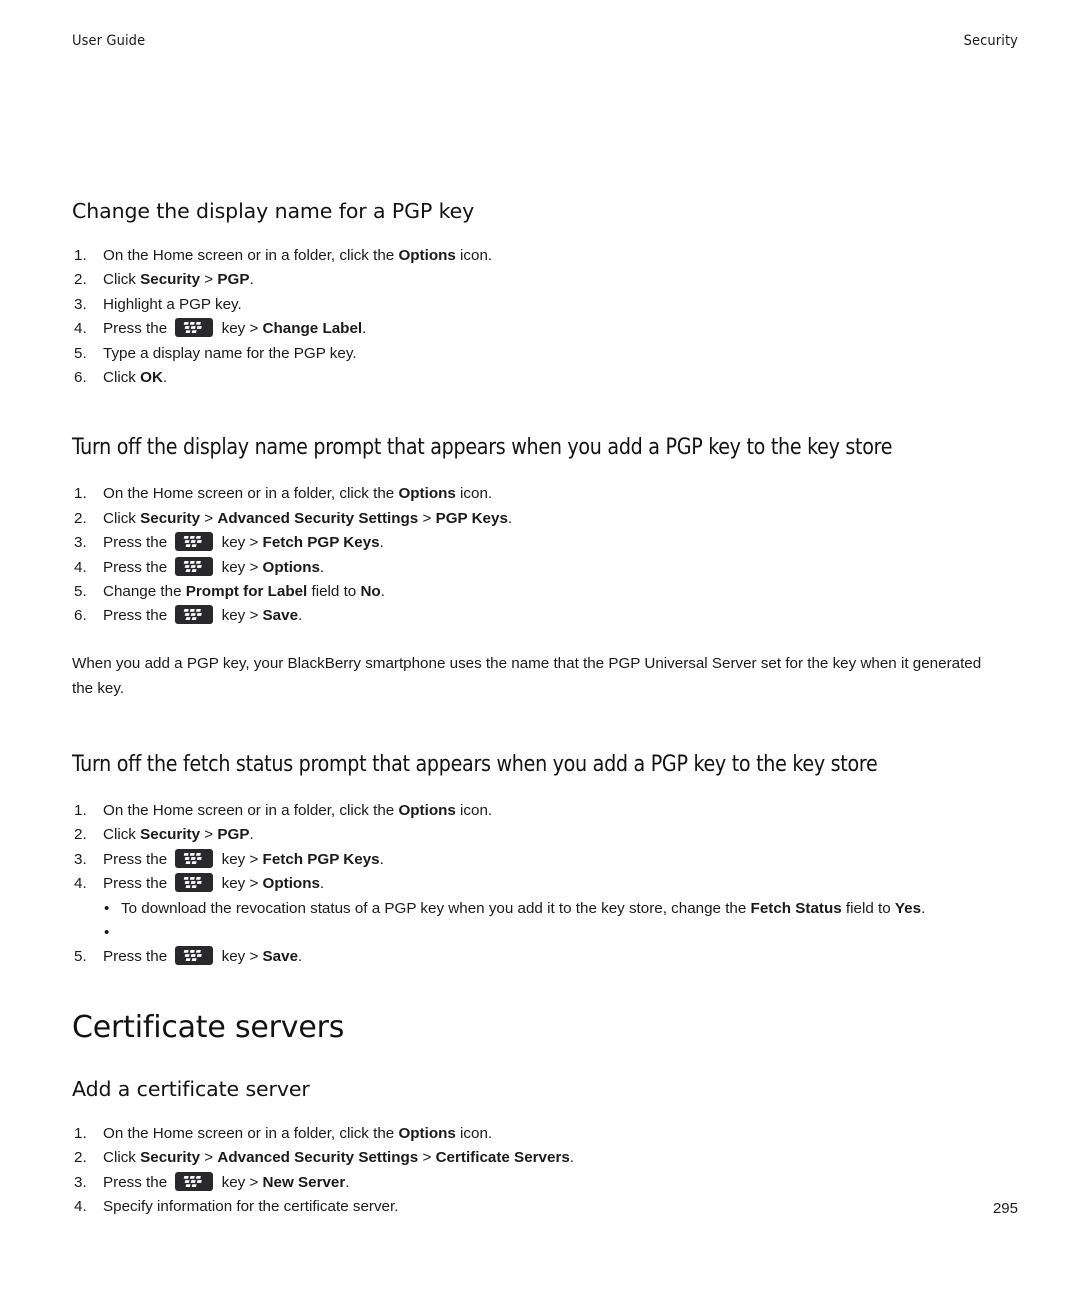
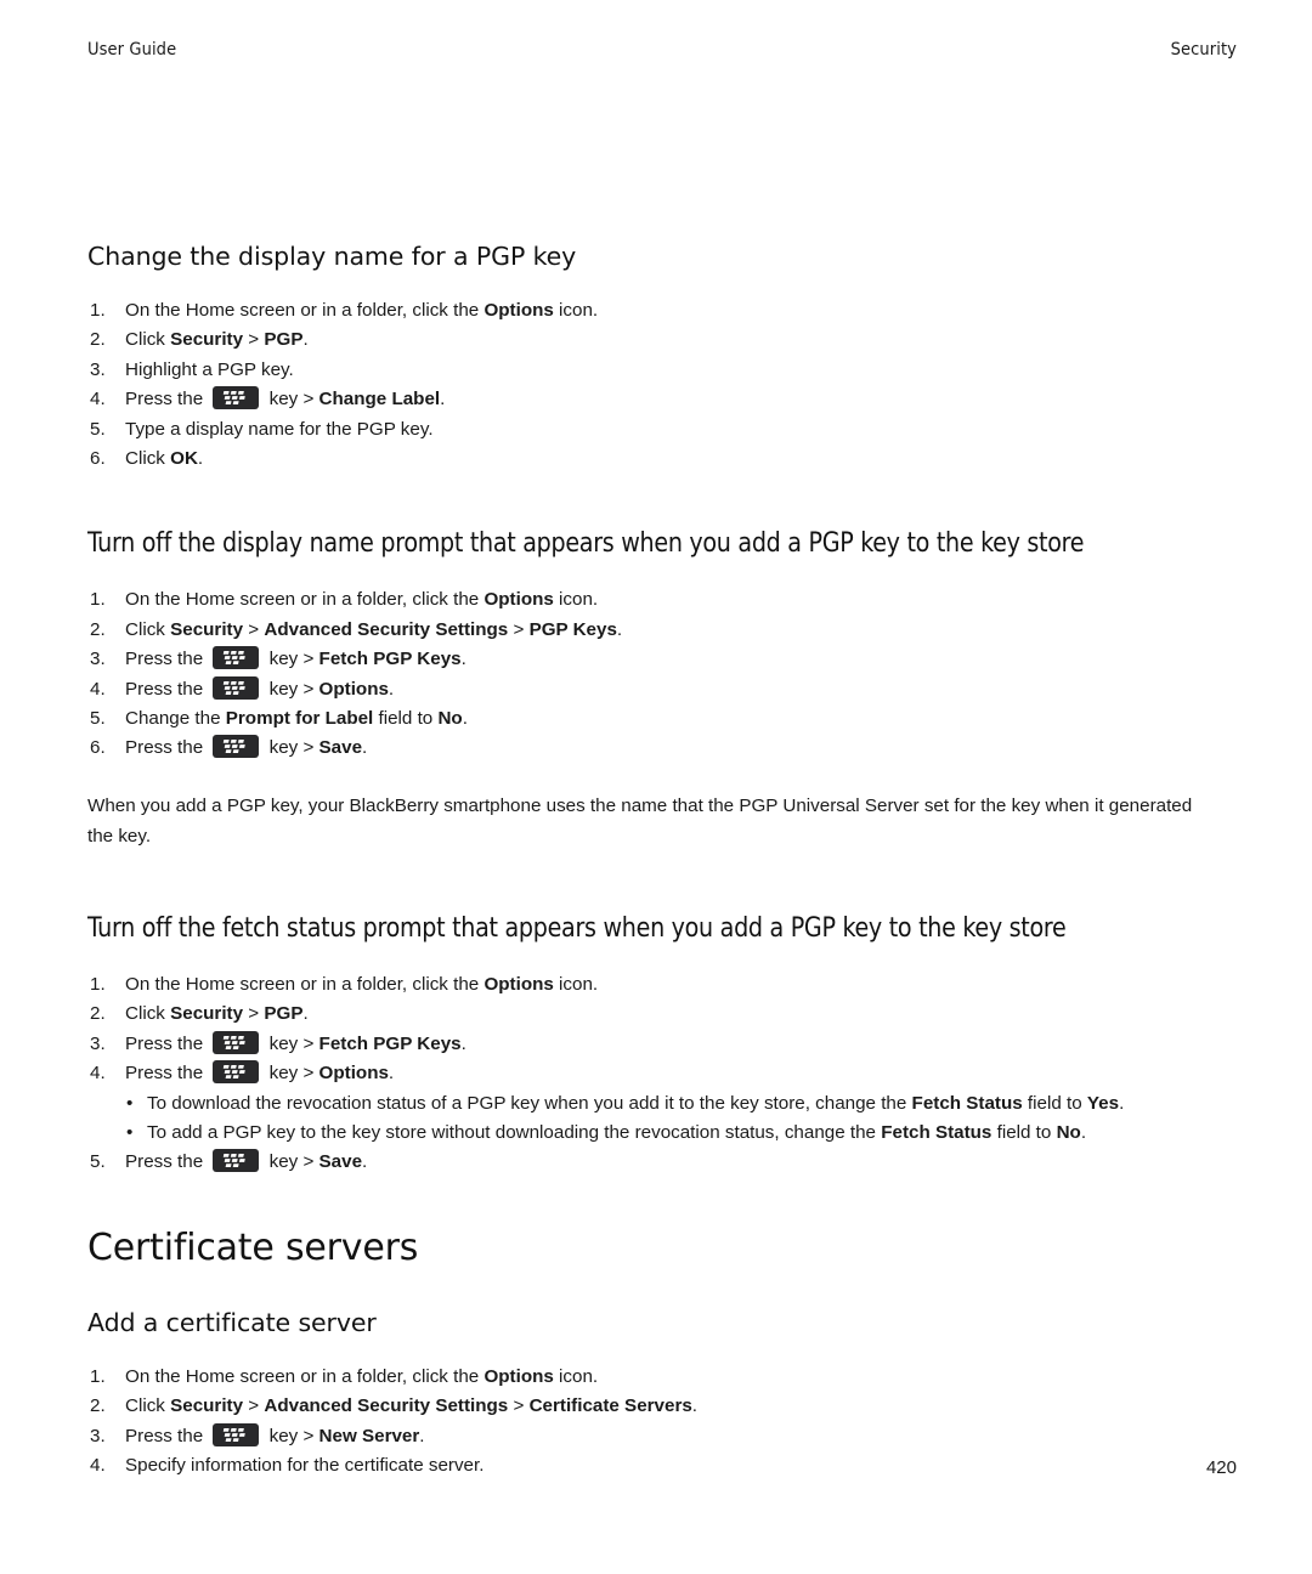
  User Guide
  Security
  Change the display name for a PGP key
  1.
  On the Home screen or in a folder, click the Options icon.
  2.
  Click Security > PGP.
  3.
  Highlight a PGP key.
  4.
  Press the key > Change Label.
  5.
  Type a display name for the PGP key.
  6.
  Click OK.
  Turn off the display name prompt that appears when you add a PGP key to the key store
  1.
  On the Home screen or in a folder, click the Options icon.
  2.
  Click Security > Advanced Security Settings > PGP Keys.
  3.
  Press the key > Fetch PGP Keys.
  4.
  Press the key > Options.
  5.
  Change the Prompt for Label field to No.
  6.
  Press the key > Save.
  When you add a PGP key, your BlackBerry smartphone uses the name that the PGP Universal Server set for the key when it generated the key.
  Turn off the fetch status prompt that appears when you add a PGP key to the key store
  1.
  On the Home screen or in a folder, click the Options icon.
  2.
  Click Security > PGP.
  3.
  Press the key > Fetch PGP Keys.
  4.
  Press the key > Options.
  •
  To download the revocation status of a PGP key when you add it to the key store, change the Fetch Status field to Yes.
  •
+ To add a PGP key to the key store without downloading the revocation status, change the Fetch Status field to No.
  5.
  Press the key > Save.
  Certificate servers
  Add a certificate server
  1.
  On the Home screen or in a folder, click the Options icon.
  2.
  Click Security > Advanced Security Settings > Certificate Servers.
  3.
  Press the key > New Server.
  4.
  Specify information for the certificate server.
- 295
+ 420
